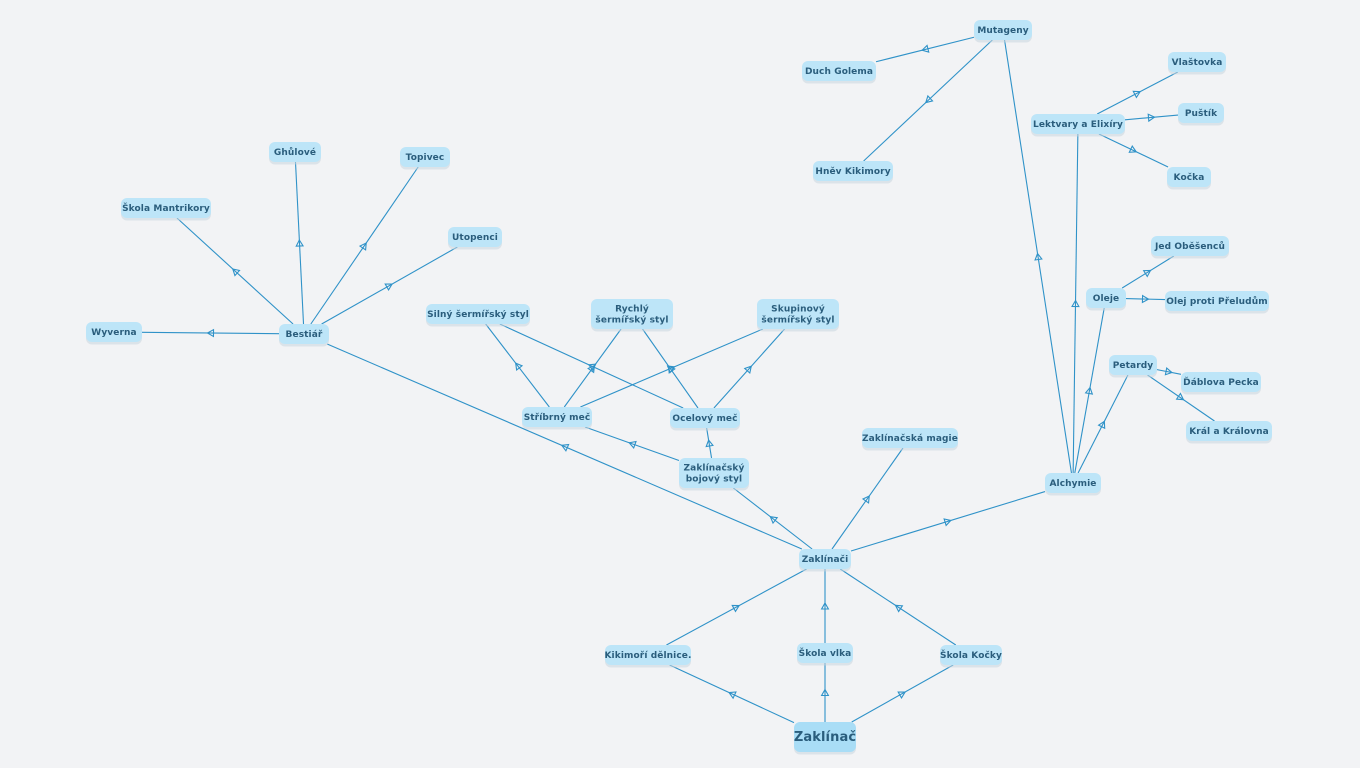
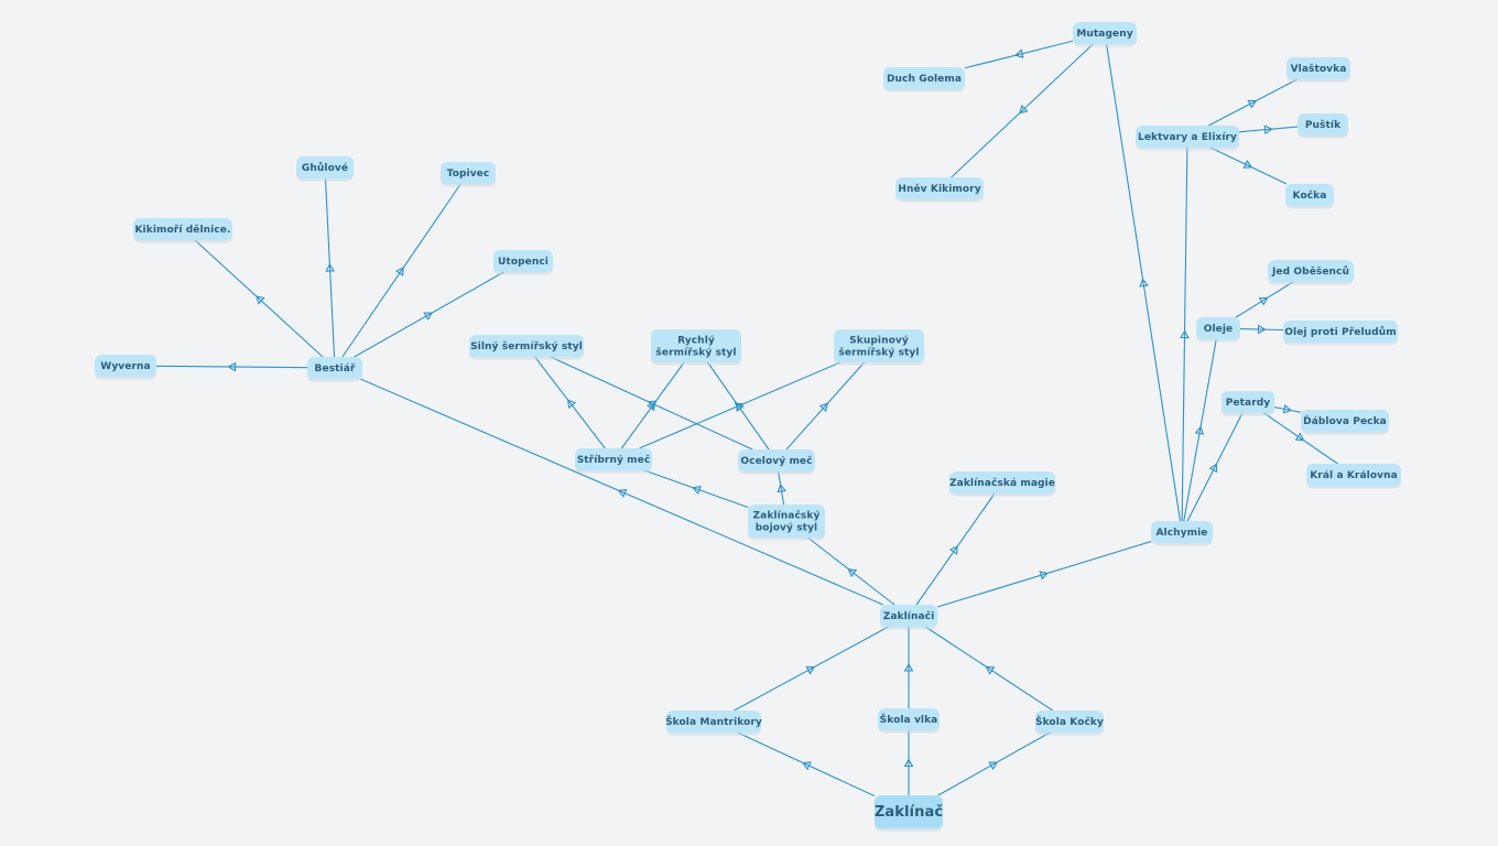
  Zaklínač
- Kikimoří dělnice.
+ Škola Mantrikory
  Škola vlka
  Škola Kočky
  Zaklínači
  Zaklínačská magie
  Zaklínačský bojový styl
  Stříbrný meč
  Ocelový meč
  Silný šermířský styl
  Rychlý šermířský styl
  Skupinový šermířský styl
  Bestiář
  Wyverna
- Škola Mantrikory
+ Kikimoří dělnice.
  Ghůlové
  Topivec
  Utopenci
  Alchymie
  Mutageny
  Duch Golema
  Hněv Kikimory
  Lektvary a Elixíry
  Vlaštovka
  Puštík
  Kočka
  Oleje
  Jed Oběšenců
  Olej proti Přeludům
  Petardy
  Ďáblova Pecka
  Král a Královna
